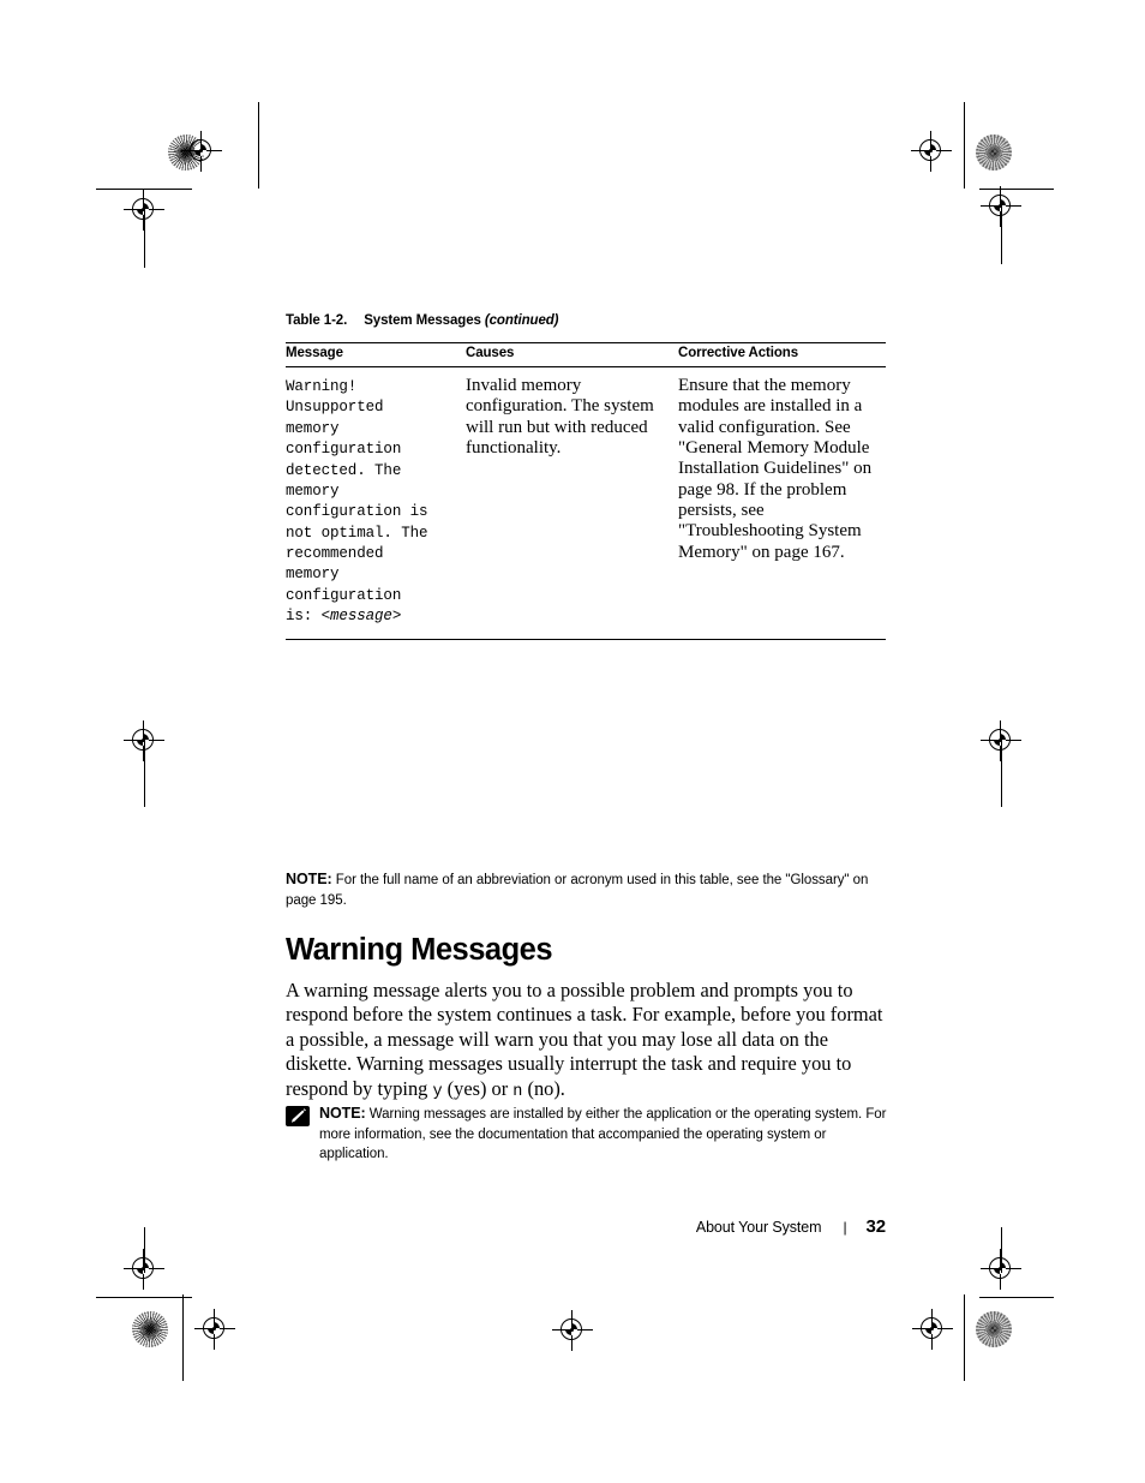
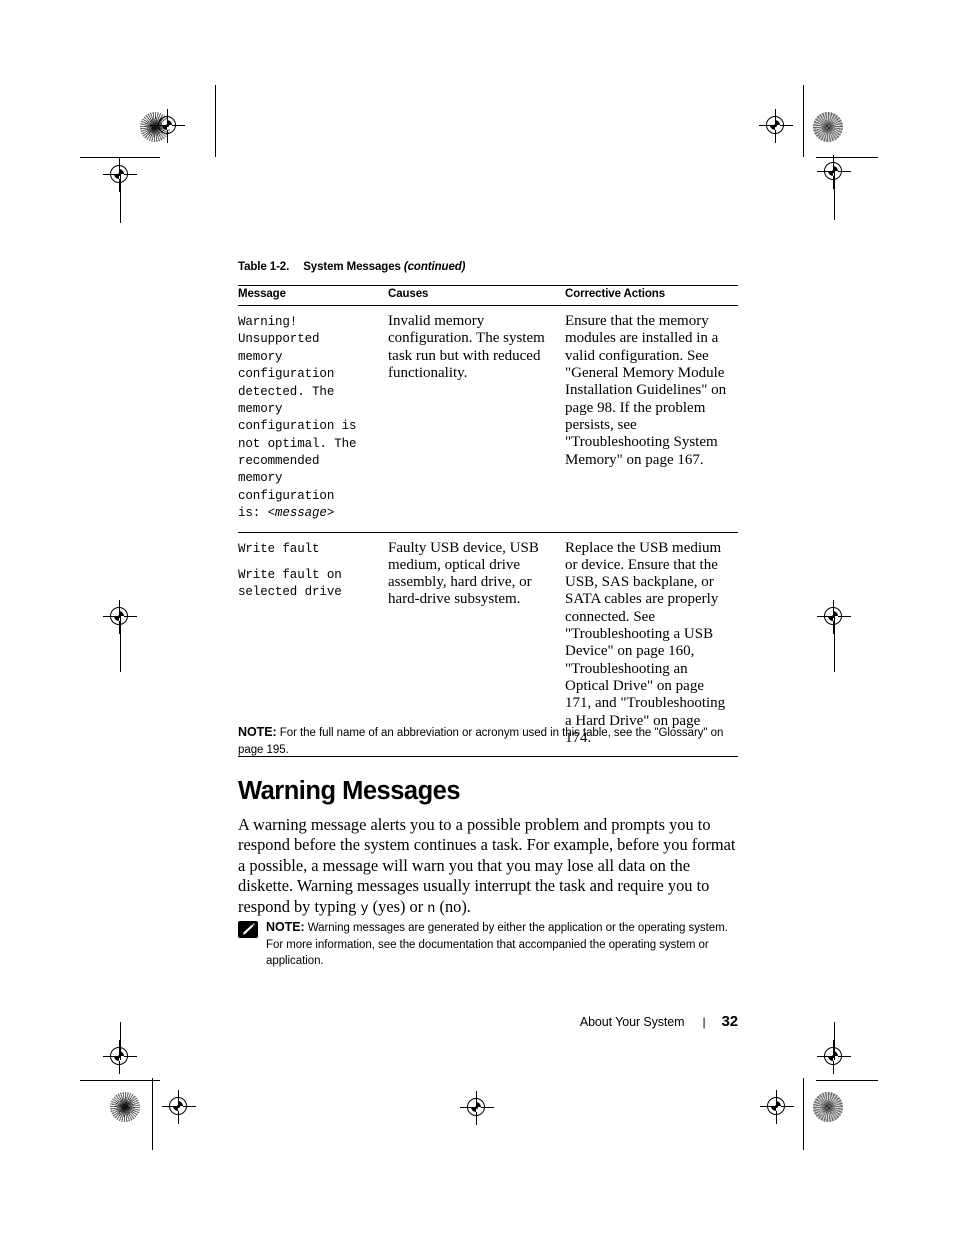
  Table 1-2. System Messages (continued)
  Message	Causes	Corrective Actions
- Warning! Unsupported memory configuration detected. The memory configuration is not optimal. The recommended memory configuration is: <message>	Invalid memory configuration. The system will run but with reduced functionality.	Ensure that the memory modules are installed in a valid configuration. See "General Memory Module Installation Guidelines" on page 98. If the problem persists, see "Troubleshooting System Memory" on page 167.
+ Warning! Unsupported memory configuration detected. The memory configuration is not optimal. The recommended memory configuration is: <message>	Invalid memory configuration. The system task run but with reduced functionality.	Ensure that the memory modules are installed in a valid configuration. See "General Memory Module Installation Guidelines" on page 98. If the problem persists, see "Troubleshooting System Memory" on page 167.
+ Write fault Write fault on selected drive	Faulty USB device, USB medium, optical drive assembly, hard drive, or hard-drive subsystem.	Replace the USB medium or device. Ensure that the USB, SAS backplane, or SATA cables are properly connected. See "Troubleshooting a USB Device" on page 160, "Troubleshooting an Optical Drive" on page 171, and "Troubleshooting a Hard Drive" on page 174.
  NOTE: For the full name of an abbreviation or acronym used in this table, see the "Glossary" on page 195.
  Warning Messages
  A warning message alerts you to a possible problem and prompts you to respond before the system continues a task. For example, before you format a possible, a message will warn you that you may lose all data on the diskette. Warning messages usually interrupt the task and require you to respond by typing y (yes) or n (no).
- NOTE: Warning messages are installed by either the application or the operating system. For more information, see the documentation that accompanied the operating system or application.
+ NOTE: Warning messages are generated by either the application or the operating system. For more information, see the documentation that accompanied the operating system or application.
  About Your System
  |
  32
